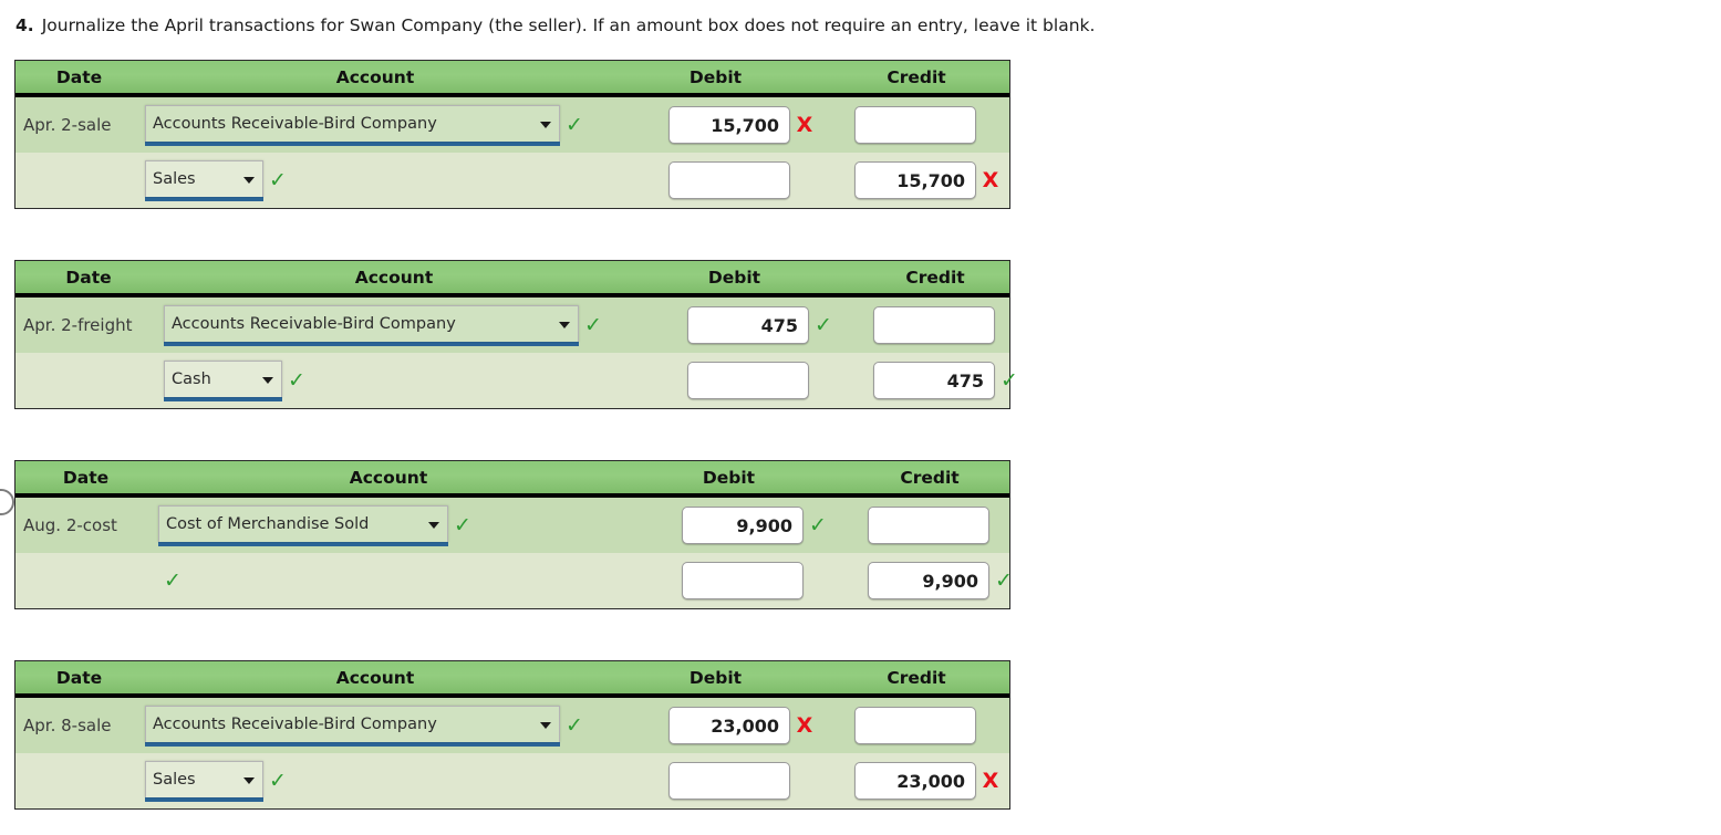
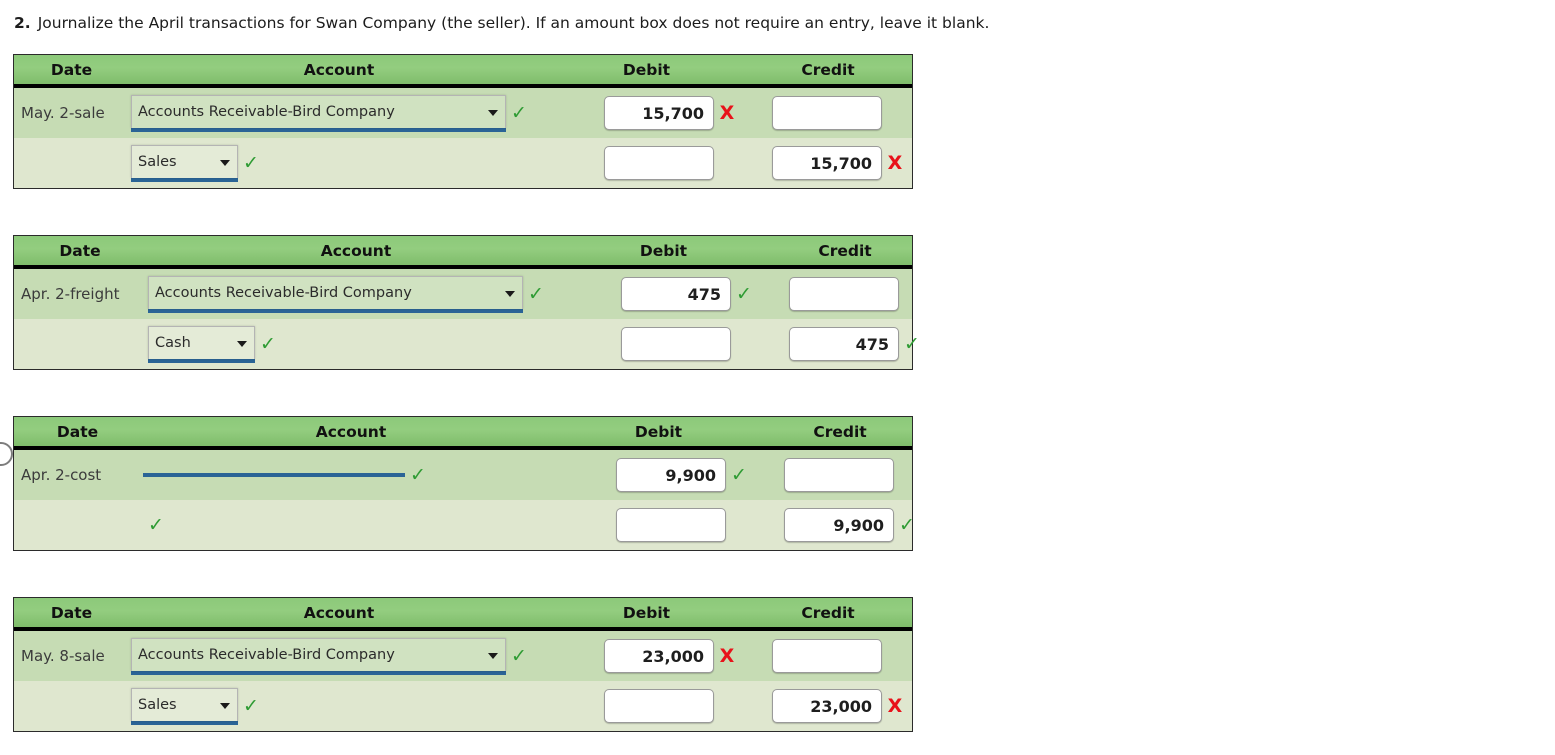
- 4. Journalize the April transactions for Swan Company (the seller). If an amount box does not require an entry, leave it blank.
+ 2. Journalize the April transactions for Swan Company (the seller). If an amount box does not require an entry, leave it blank.
  Date
  Account
  Debit
  Credit
- Apr. 2-sale
+ May. 2-sale
  Accounts Receivable-Bird Company
  ✓
  15,700
  X
  Sales
  ✓
  15,700
  X
  Date
  Account
  Debit
  Credit
  Apr. 2-freight
  Accounts Receivable-Bird Company
  ✓
  475
  ✓
  Cash
  ✓
  475
  ✓
  Date
  Account
  Debit
  Credit
- Aug. 2-cost
+ Apr. 2-cost
- Cost of Merchandise Sold
  ✓
  9,900
  ✓
  ✓
  9,900
  ✓
  Date
  Account
  Debit
  Credit
- Apr. 8-sale
+ May. 8-sale
  Accounts Receivable-Bird Company
  ✓
  23,000
  X
  Sales
  ✓
  23,000
  X
